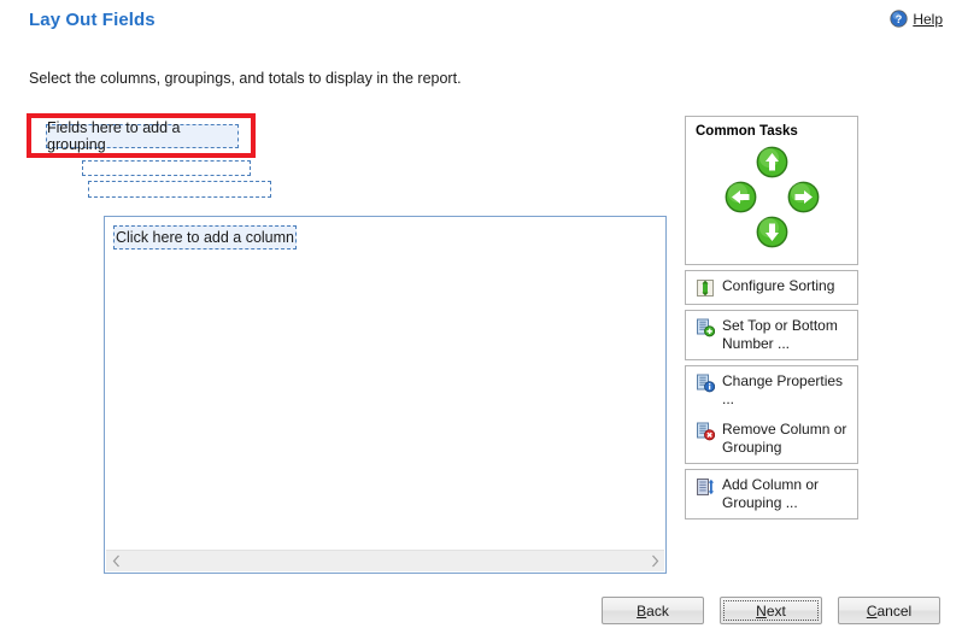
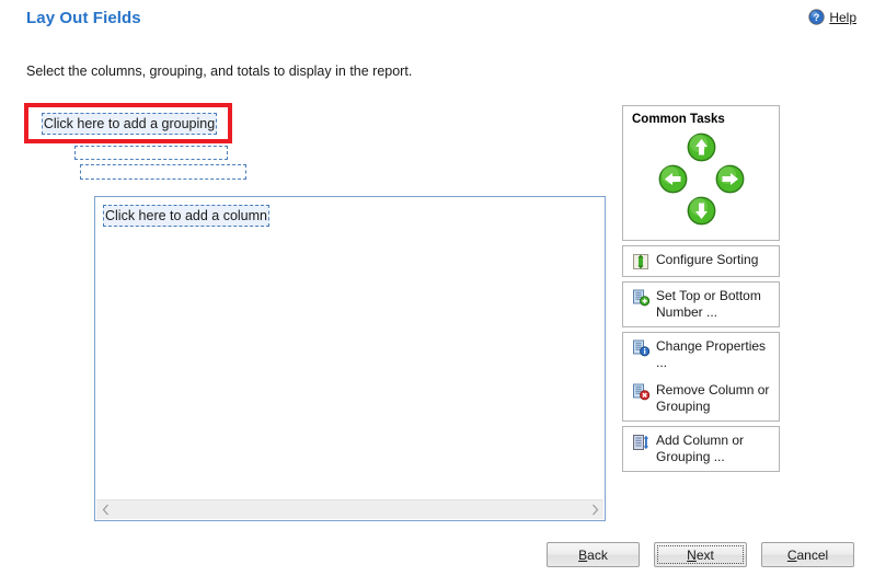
  Lay Out Fields
  ?
  Help
- Select the columns, groupings, and totals to display in the report.
+ Select the columns, grouping, and totals to display in the report.
- Fields here to add a grouping
+ Click here to add a grouping
  Click here to add a column
  Common Tasks
  Configure Sorting
  Set Top or Bottom Number ...
  Change Properties ...
  Remove Column or Grouping
  Add Column or Grouping ...
  B
  ack
  N
  ext
  C
  ancel
